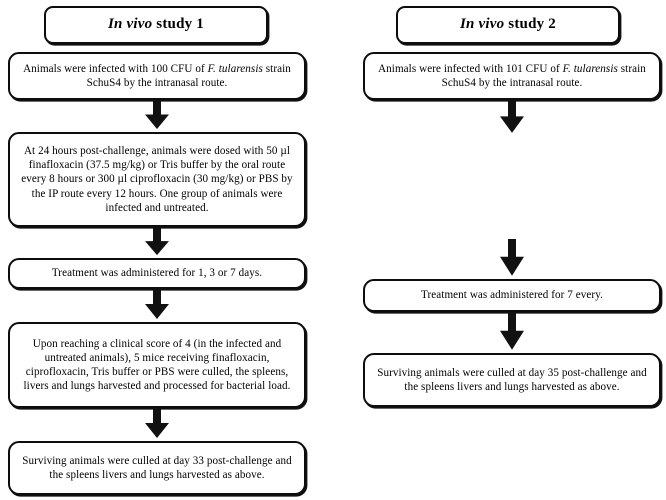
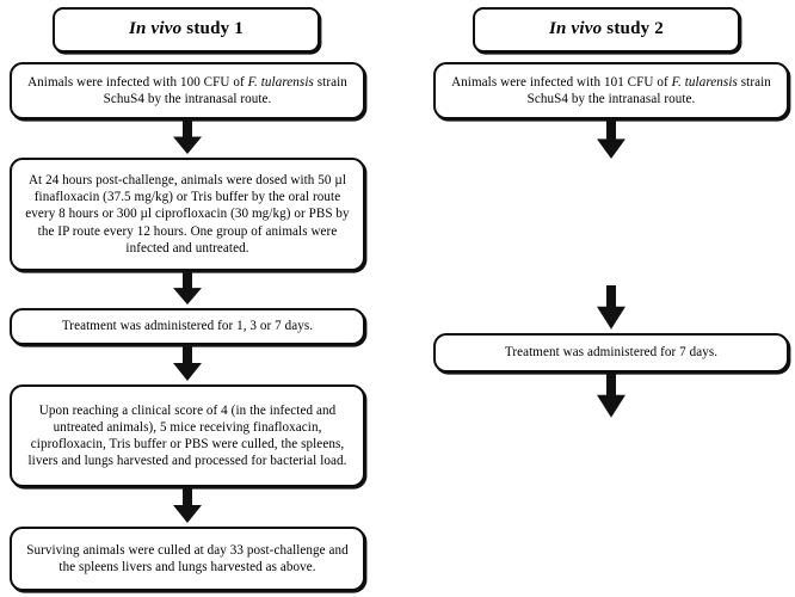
  In vivo study 1
  Animals were infected with 100 CFU of F. tularensis strain SchuS4 by the intranasal route.
  At 24 hours post-challenge, animals were dosed with 50 µl finafloxacin (37.5 mg/kg) or Tris buffer by the oral route every 8 hours or 300 µl ciprofloxacin (30 mg/kg) or PBS by the IP route every 12 hours. One group of animals were infected and untreated.
  Treatment was administered for 1, 3 or 7 days.
  Upon reaching a clinical score of 4 (in the infected and untreated animals), 5 mice receiving finafloxacin, ciprofloxacin, Tris buffer or PBS were culled, the spleens, livers and lungs harvested and processed for bacterial load.
  Surviving animals were culled at day 33 post-challenge and the spleens livers and lungs harvested as above.
  In vivo study 2
  Animals were infected with 101 CFU of F. tularensis strain SchuS4 by the intranasal route.
- Treatment was administered for 7 every.
+ Treatment was administered for 7 days.
- Surviving animals were culled at day 35 post-challenge and the spleens livers and lungs harvested as above.
